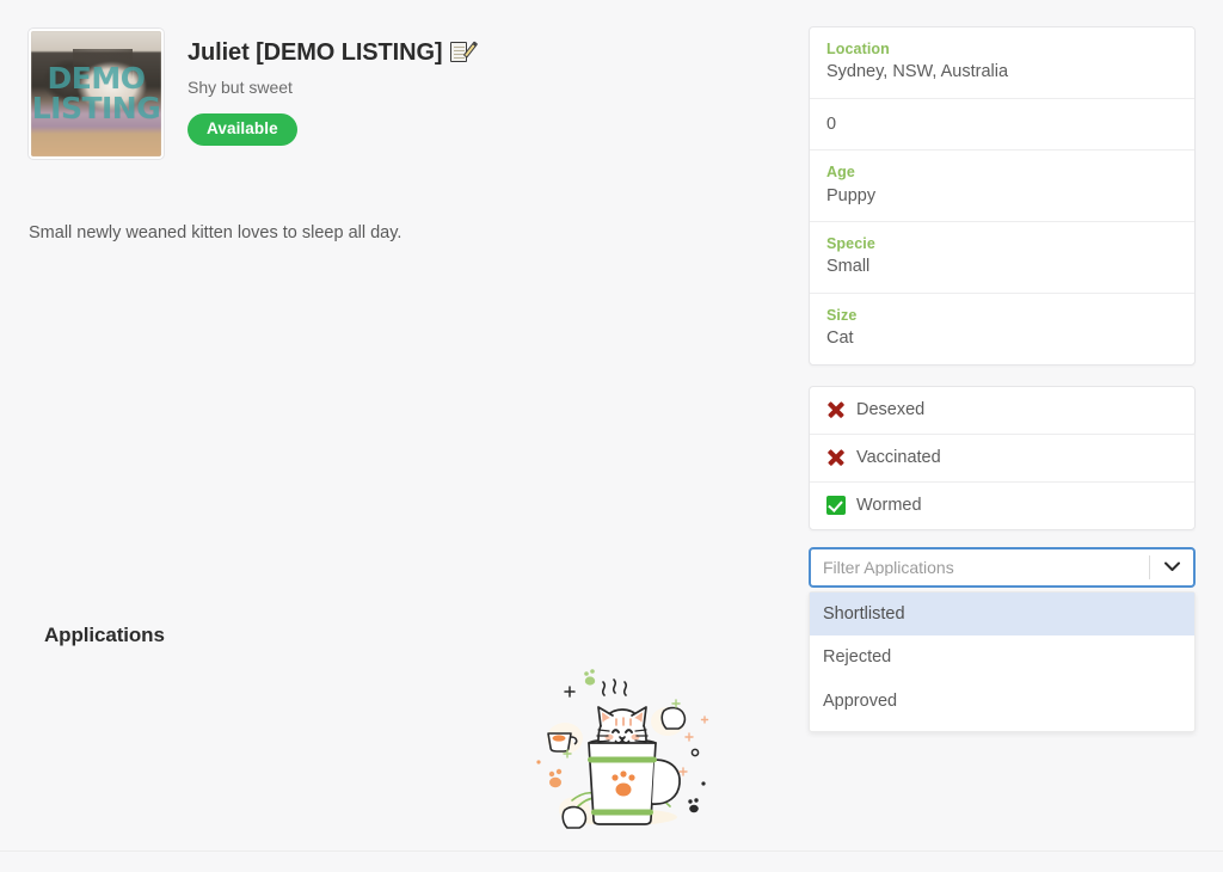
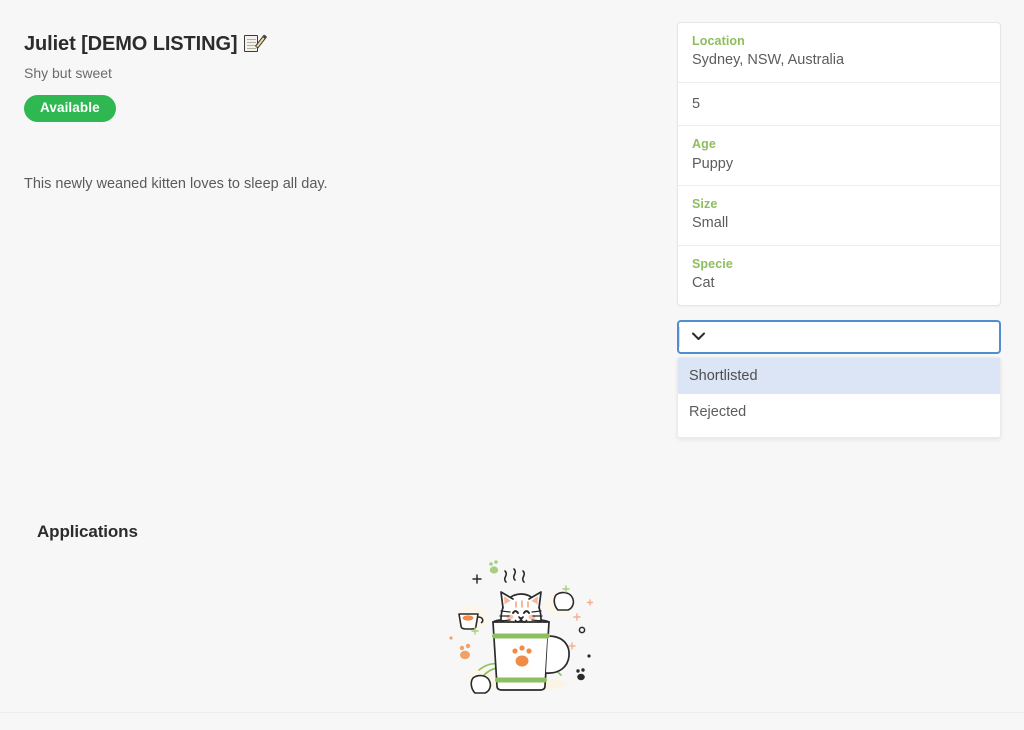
- DEMO
- LISTING
  Juliet [DEMO LISTING]
  Shy but sweet
  Available
- Small newly weaned kitten loves to sleep all day.
+ This newly weaned kitten loves to sleep all day.
  Applications
  Location
  Sydney, NSW, Australia
- 0
+ 5
  Age
  Puppy
- Specie
+ Size
  Small
- Size
+ Specie
  Cat
- Desexed
- Vaccinated
- Wormed
- Filter Applications
  Shortlisted
  Rejected
- Approved
